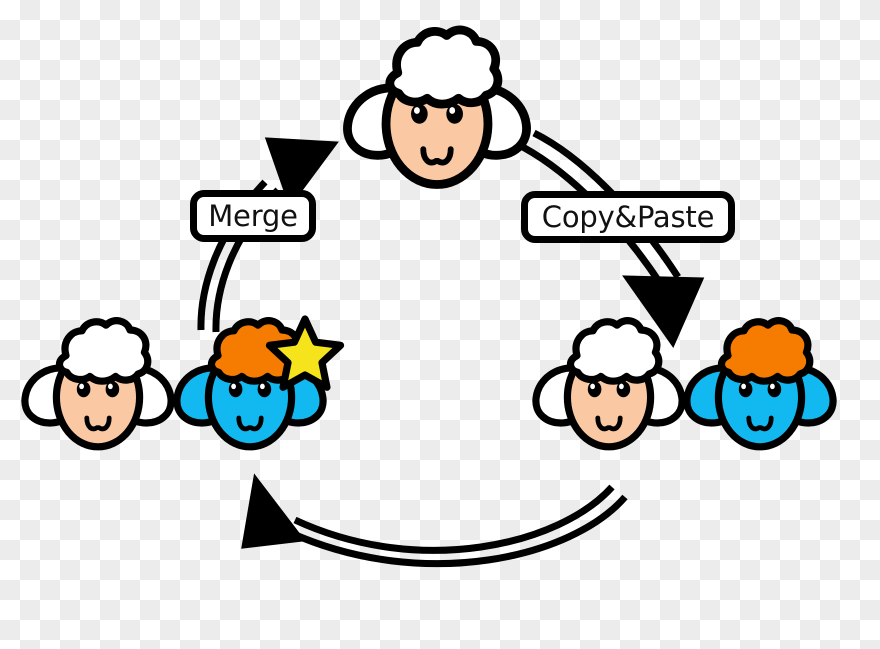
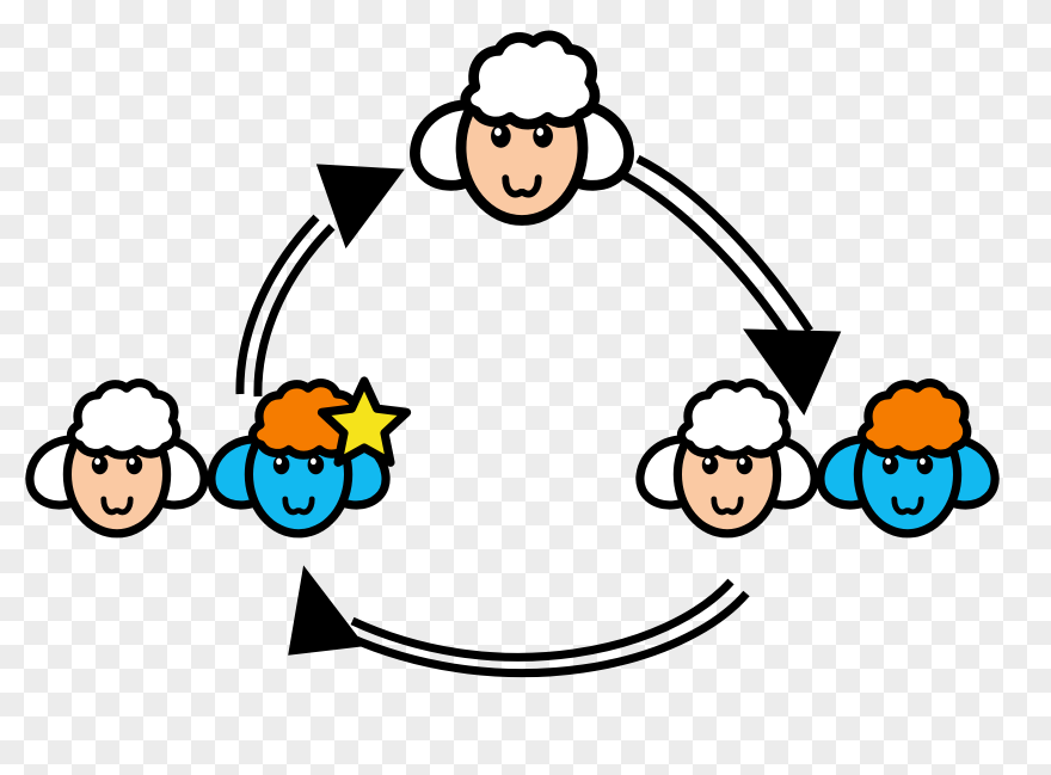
- Merge
- Copy&Paste
